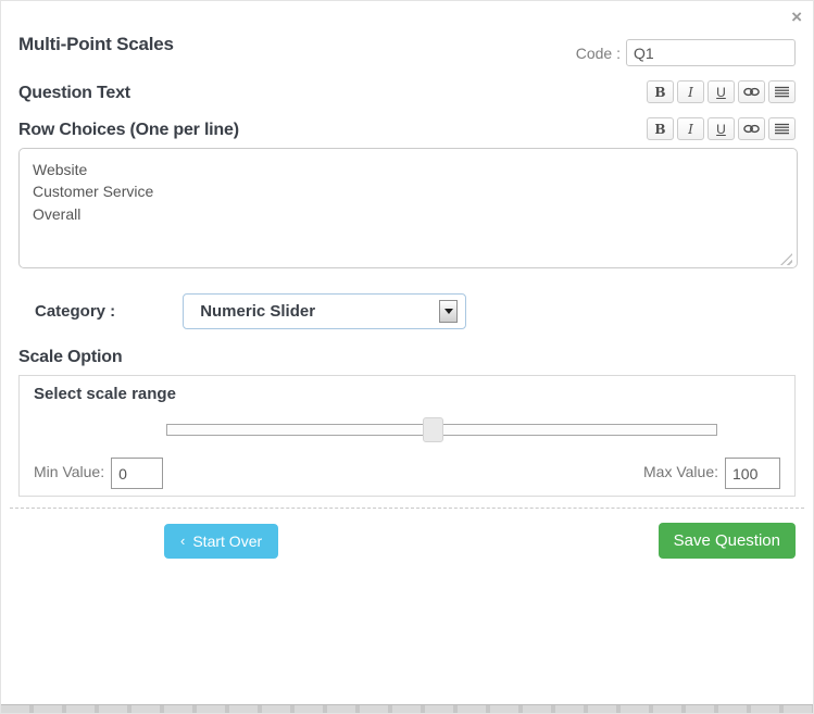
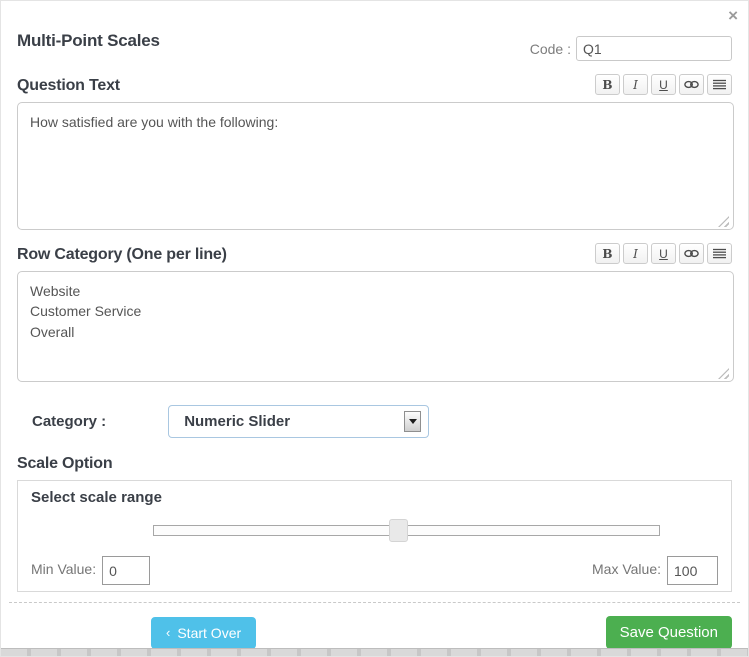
  ×
  Multi-Point Scales
  Code :
  Q1
  Question Text
  B
  I
  U
+ How satisfied are you with the following:
- Row Choices (One per line)
+ Row Category (One per line)
  B
  I
  U
  Website
  Customer Service
  Overall
  Category :
  Numeric Slider
  Scale Option
  Select scale range
  Min Value:
  0
  Max Value:
  100
  ‹
  Start Over
  Save Question
